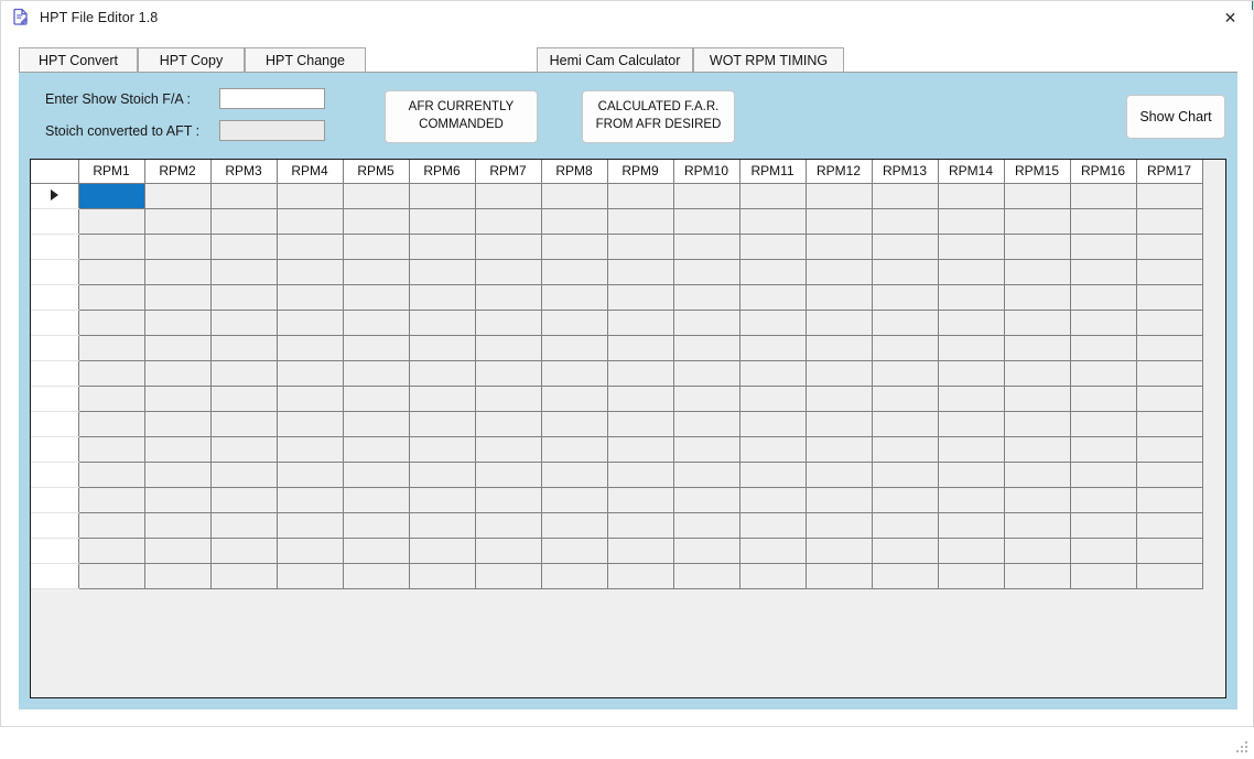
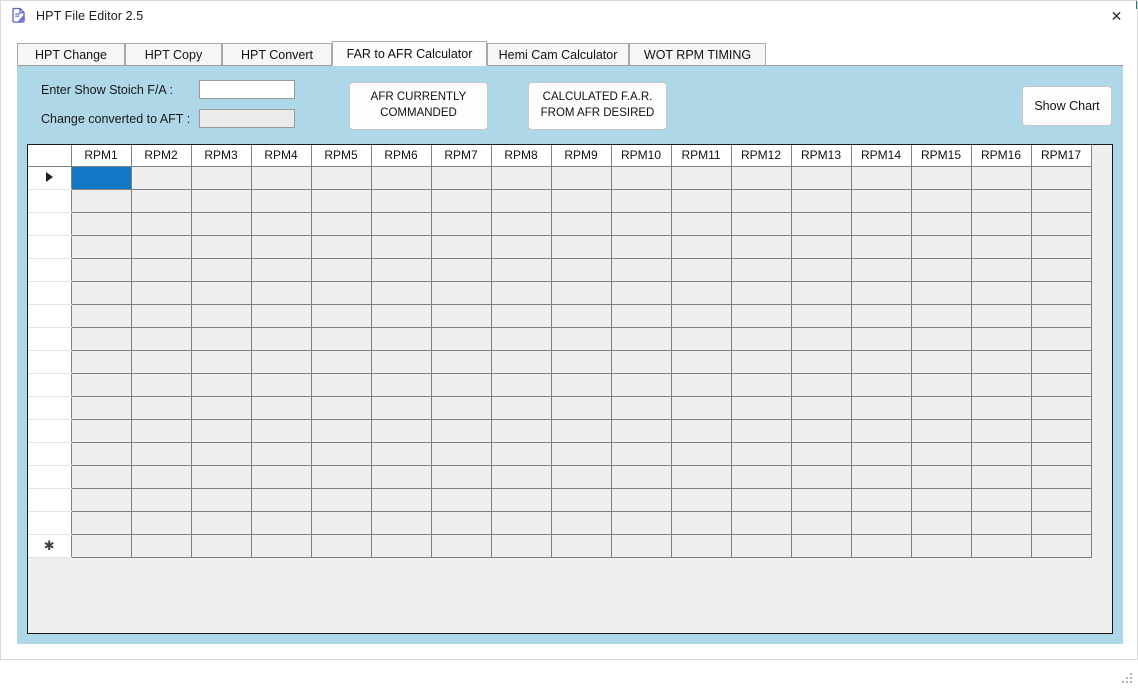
- HPT File Editor 1.8
+ HPT File Editor 2.5
  ✕
- HPT Convert
+ HPT Change
  HPT Copy
- HPT Change
+ HPT Convert
+ FAR to AFR Calculator
  Hemi Cam Calculator
  WOT RPM TIMING
  Enter Show Stoich F/A :
- Stoich converted to AFT :
+ Change converted to AFT :
  AFR CURRENTLY
  COMMANDED
  CALCULATED F.A.R.
  FROM AFR DESIRED
  Show Chart
  	RPM1	RPM2	RPM3	RPM4	RPM5	RPM6	RPM7	RPM8	RPM9	RPM10	RPM11	RPM12	RPM13	RPM14	RPM15	RPM16	RPM17
+ ✱
